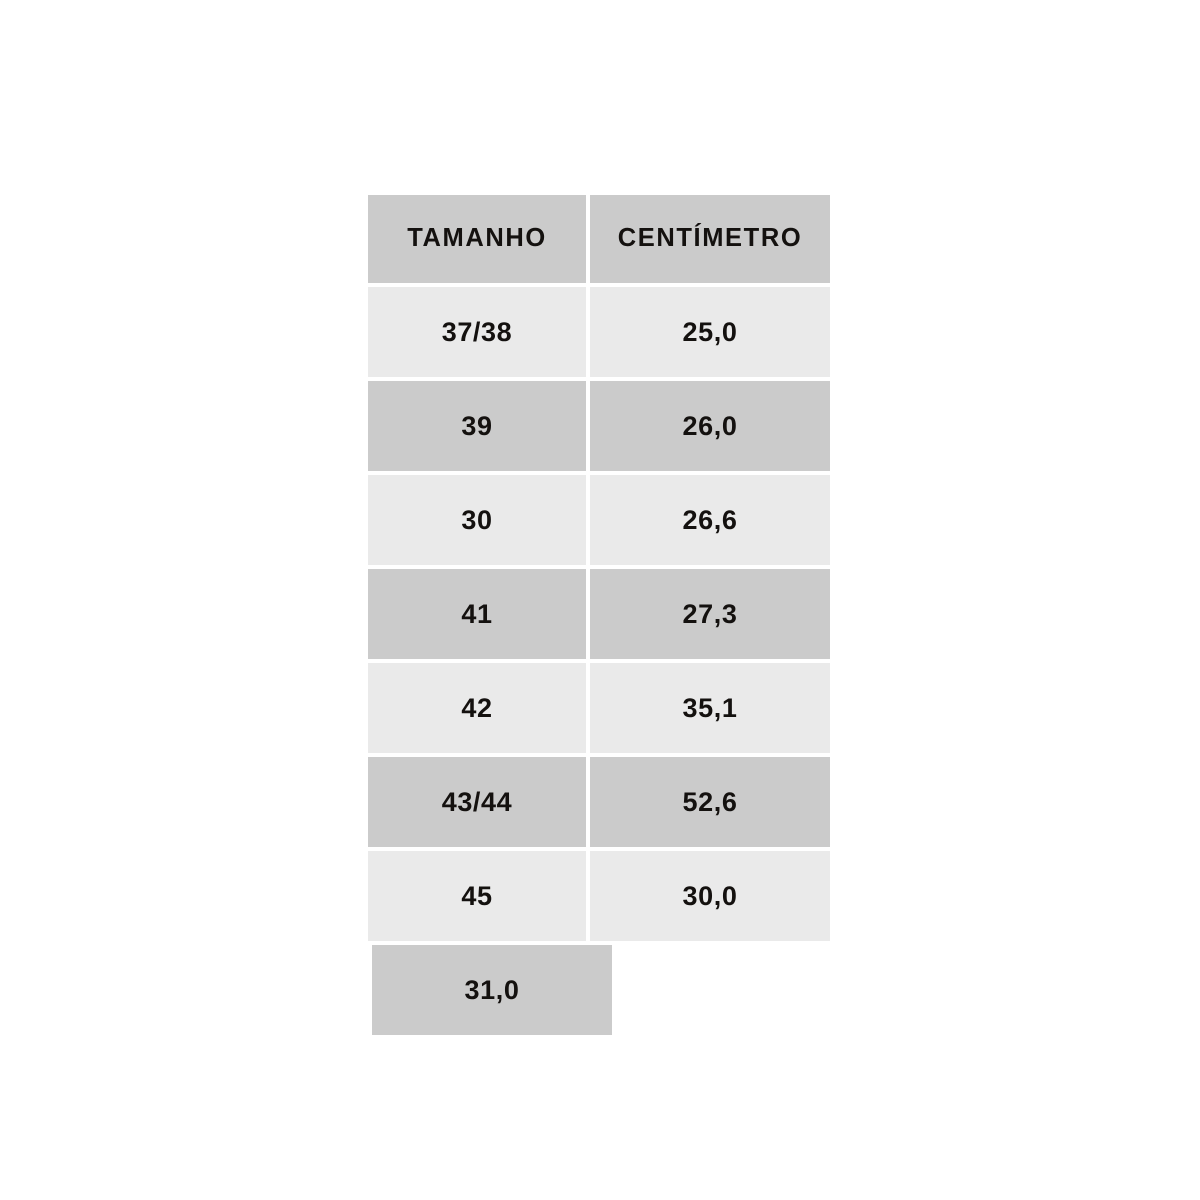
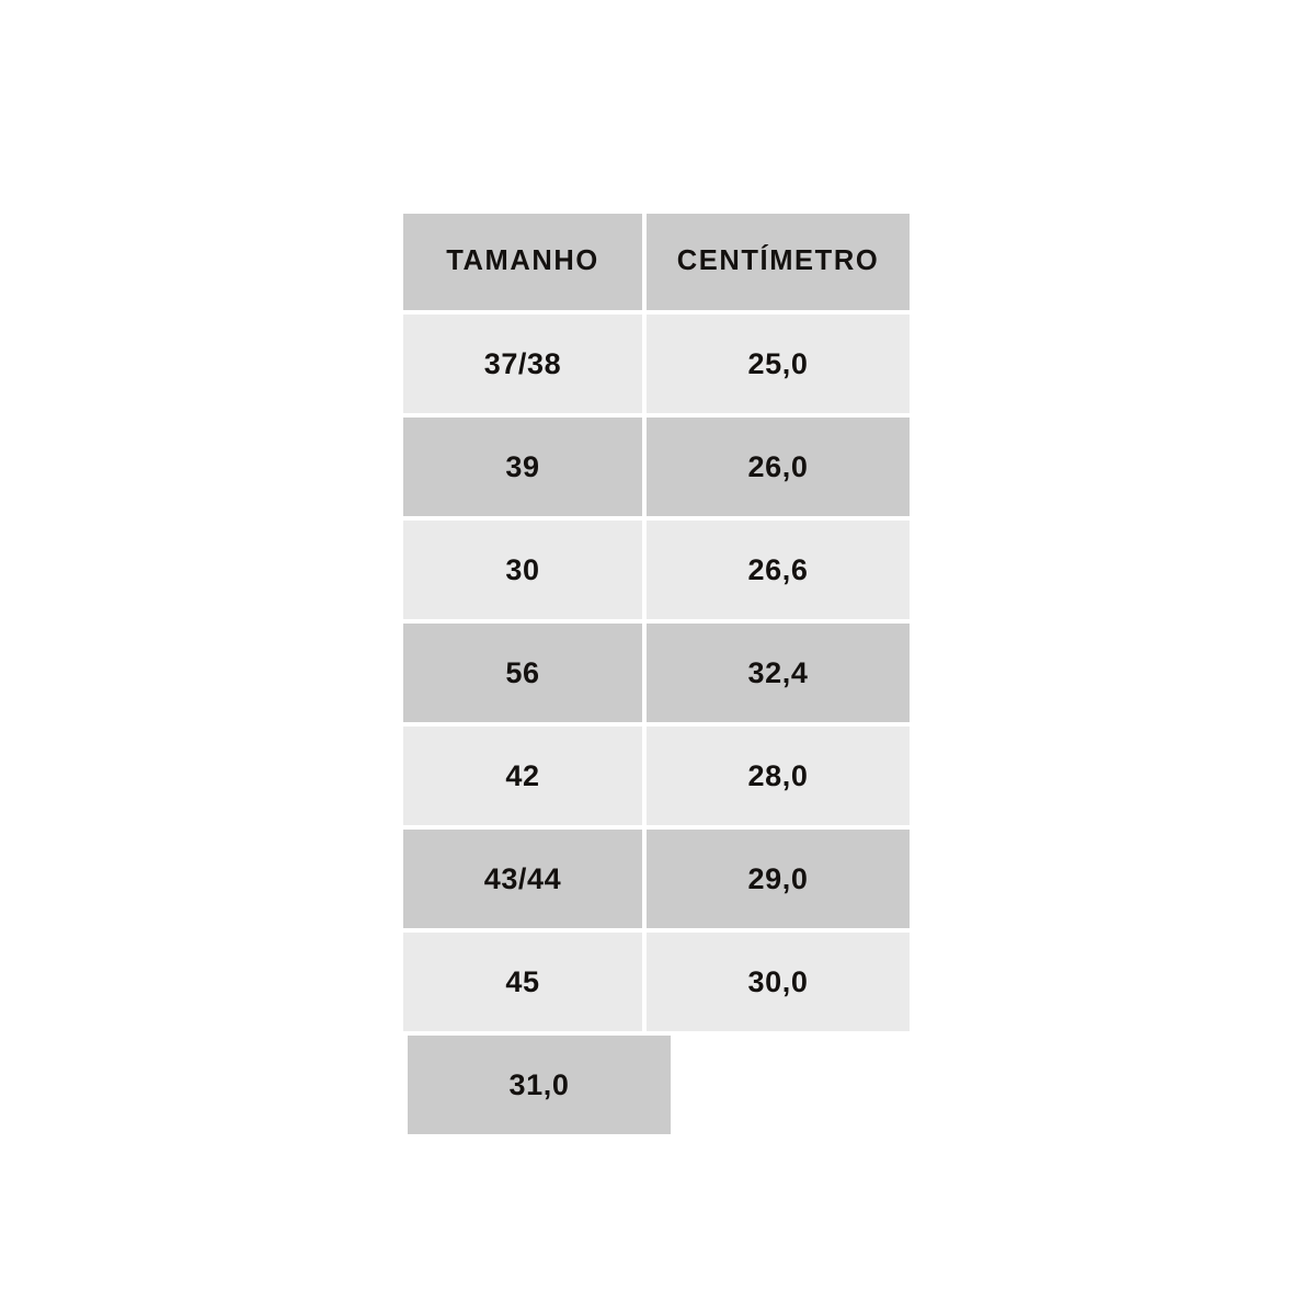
  TAMANHO
  CENTÍMETRO
  37/38
  25,0
  39
  26,0
  30
  26,6
- 41
+ 56
- 27,3
+ 32,4
  42
- 35,1
+ 28,0
  43/44
- 52,6
+ 29,0
  45
  30,0
  31,0
